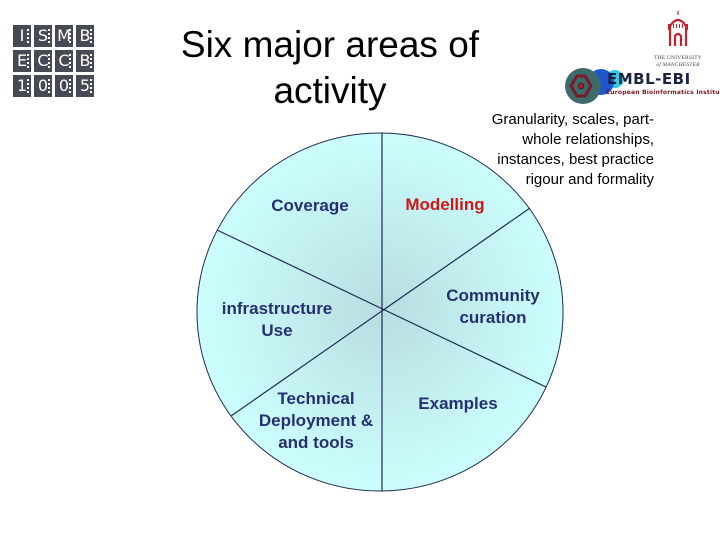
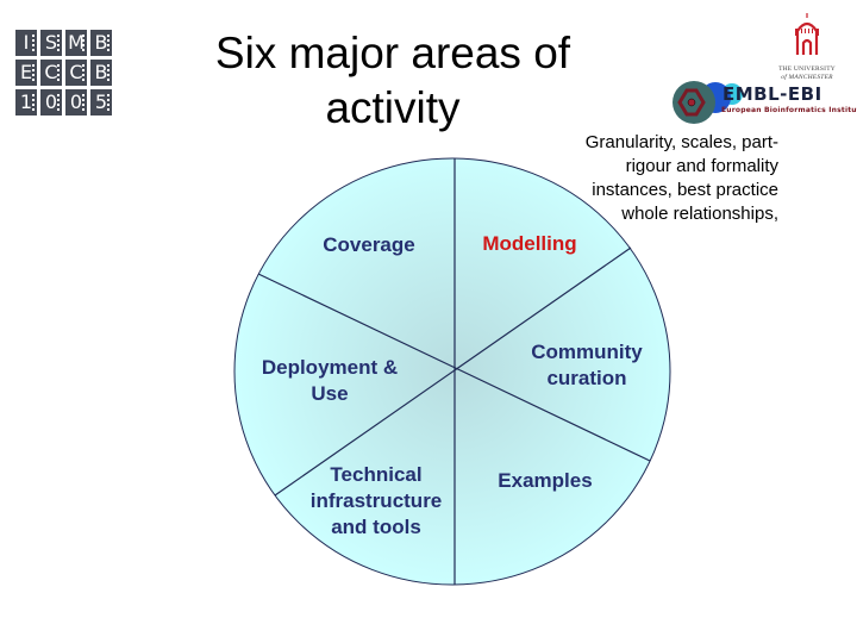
  I
  S
  M
  B
  E
  C
  C
  B
  1
  0
  0
  5
  Six major areas of
  activity
  EMBL-EBI
  Coverage
  Modelling
  Community
  curation
  Examples
  Technical
- Deployment &
+ infrastructure
  and tools
- infrastructure
+ Deployment &
  Use
  Granularity, scales, part-
- whole relationships,
+ rigour and formality
  instances, best practice
- rigour and formality
+ whole relationships,
